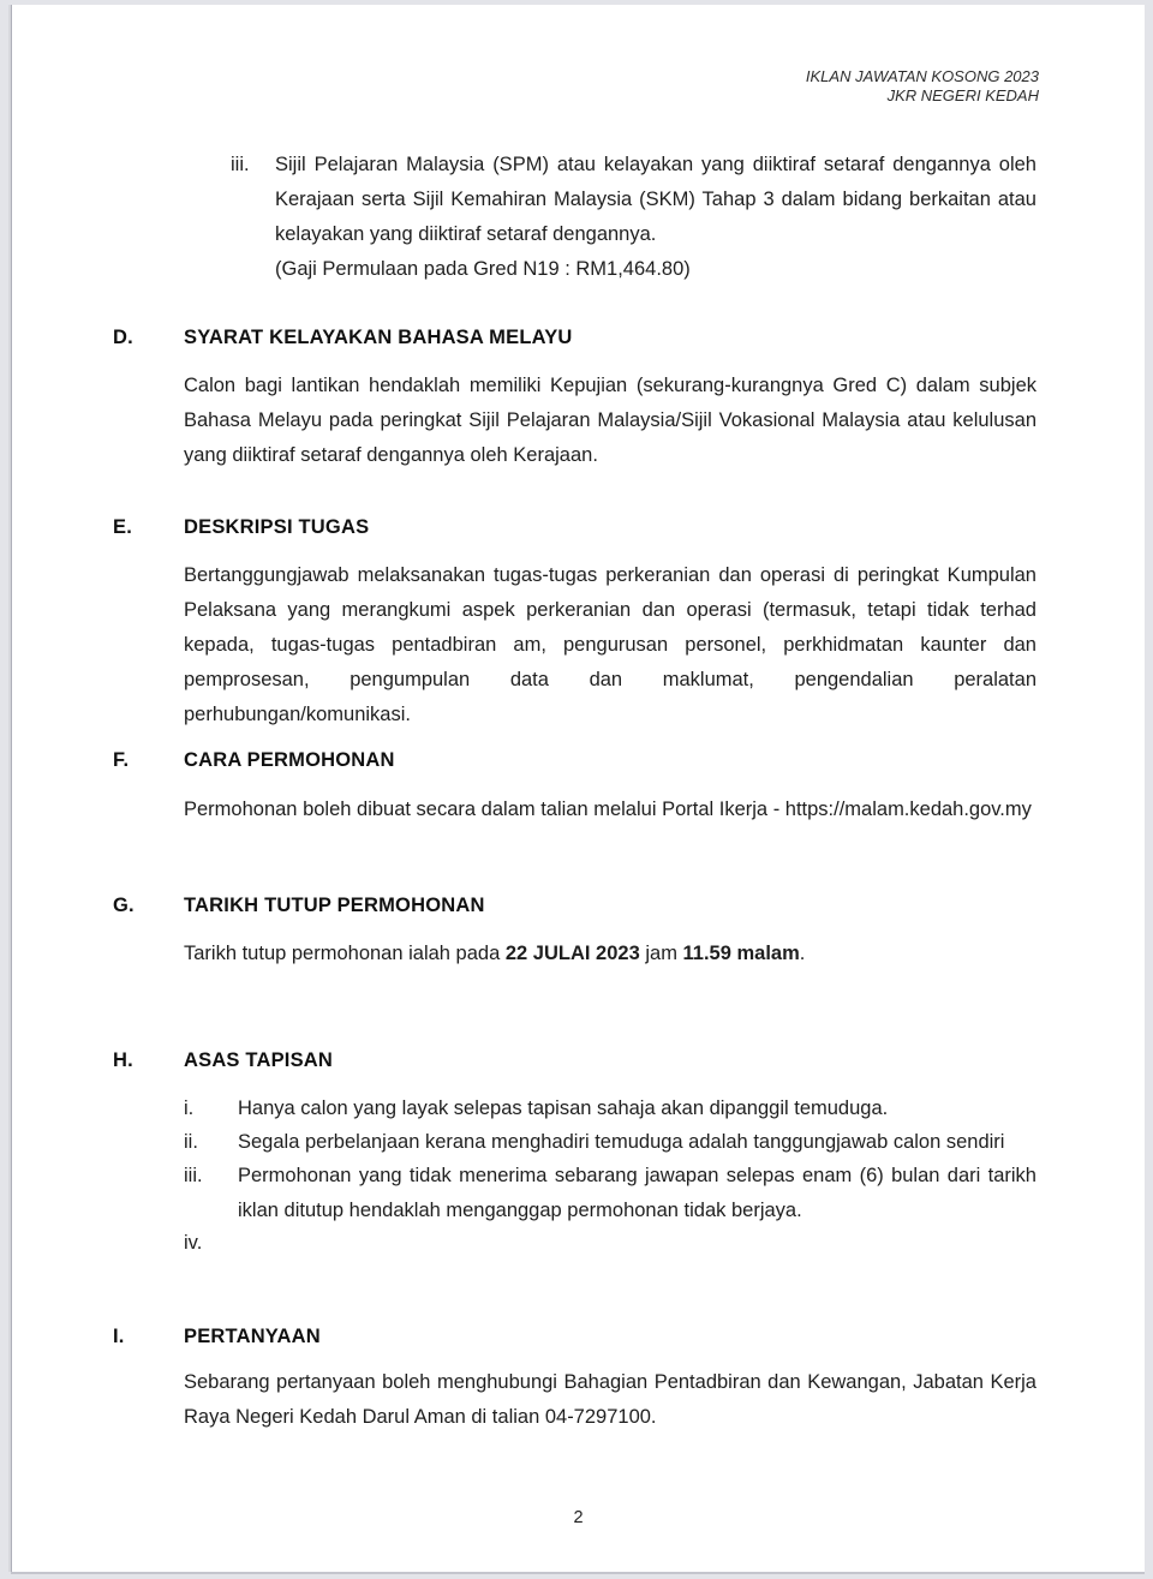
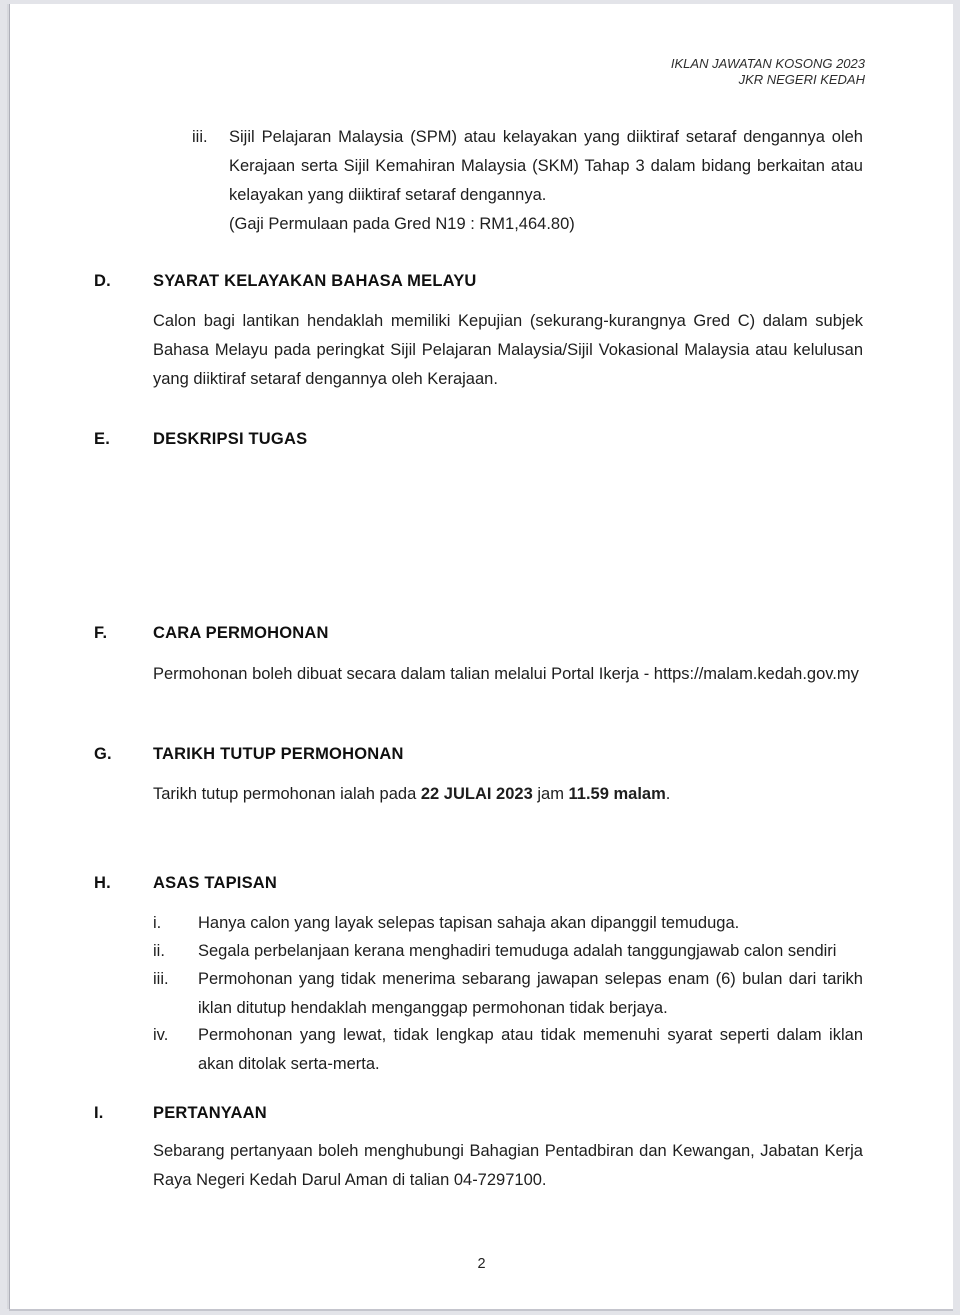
  IKLAN JAWATAN KOSONG 2023
  JKR NEGERI KEDAH
  iii.
  Sijil Pelajaran Malaysia (SPM) atau kelayakan yang diiktiraf setaraf dengannya oleh Kerajaan serta Sijil Kemahiran Malaysia (SKM) Tahap 3 dalam bidang berkaitan atau kelayakan yang diiktiraf setaraf dengannya.
  (Gaji Permulaan pada Gred N19 : RM1,464.80)
  D.
  SYARAT KELAYAKAN BAHASA MELAYU
  Calon bagi lantikan hendaklah memiliki Kepujian (sekurang-kurangnya Gred C) dalam subjek Bahasa Melayu pada peringkat Sijil Pelajaran Malaysia/Sijil Vokasional Malaysia atau kelulusan yang diiktiraf setaraf dengannya oleh Kerajaan.
  E.
  DESKRIPSI TUGAS
- Bertanggungjawab melaksanakan tugas-tugas perkeranian dan operasi di peringkat Kumpulan Pelaksana yang merangkumi aspek perkeranian dan operasi (termasuk, tetapi tidak terhad kepada, tugas-tugas pentadbiran am, pengurusan personel, perkhidmatan kaunter dan pemprosesan, pengumpulan data dan maklumat, pengendalian peralatan perhubungan/komunikasi.
  F.
  CARA PERMOHONAN
  Permohonan boleh dibuat secara dalam talian melalui Portal Ikerja - https://malam.kedah.gov.my
  G.
  TARIKH TUTUP PERMOHONAN
  Tarikh tutup permohonan ialah pada 22 JULAI 2023 jam 11.59 malam.
  H.
  ASAS TAPISAN
  i.
  Hanya calon yang layak selepas tapisan sahaja akan dipanggil temuduga.
  ii.
  Segala perbelanjaan kerana menghadiri temuduga adalah tanggungjawab calon sendiri
  iii.
  Permohonan yang tidak menerima sebarang jawapan selepas enam (6) bulan dari tarikh iklan ditutup hendaklah menganggap permohonan tidak berjaya.
  iv.
+ Permohonan yang lewat, tidak lengkap atau tidak memenuhi syarat seperti dalam iklan akan ditolak serta-merta.
  I.
  PERTANYAAN
  Sebarang pertanyaan boleh menghubungi Bahagian Pentadbiran dan Kewangan, Jabatan Kerja Raya Negeri Kedah Darul Aman di talian 04-7297100.
  2
